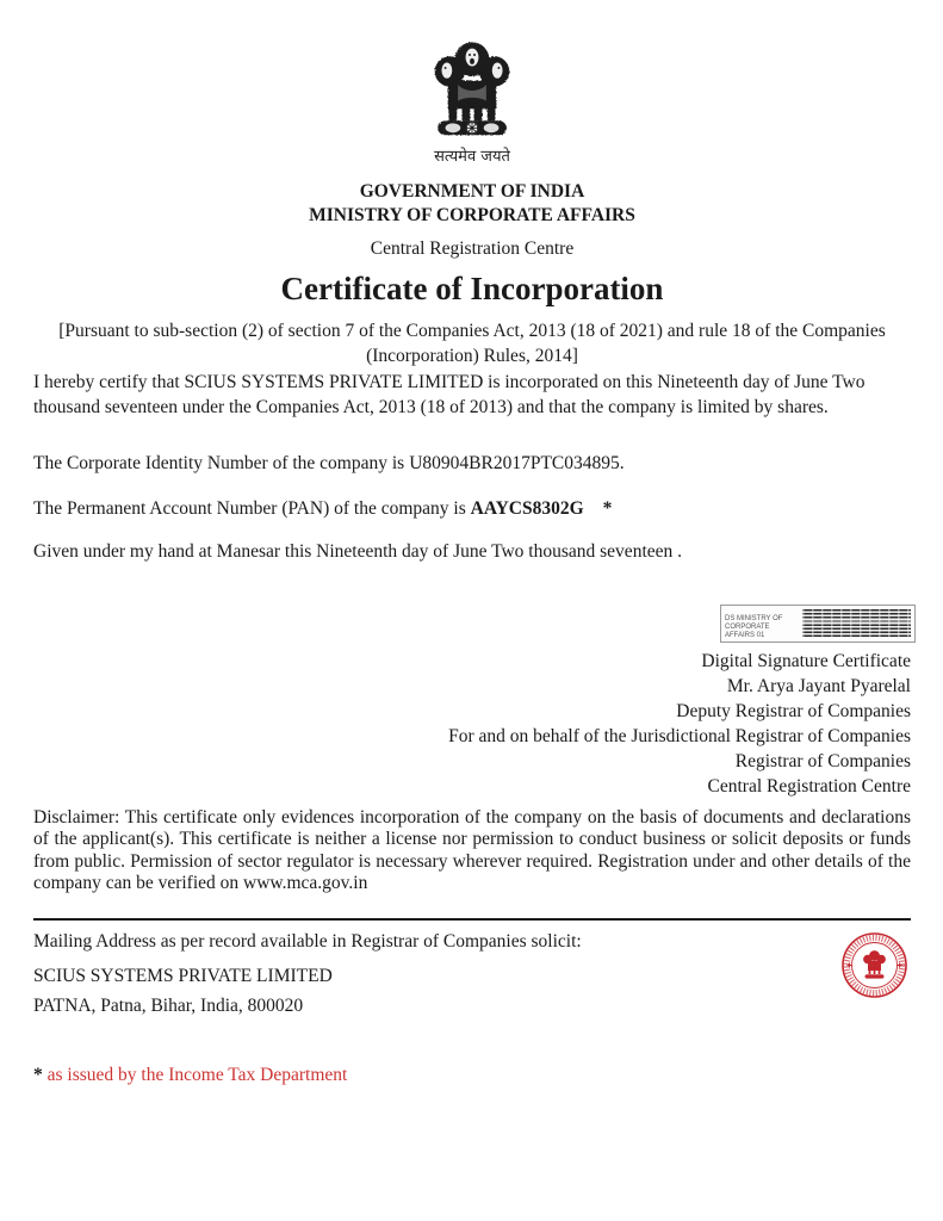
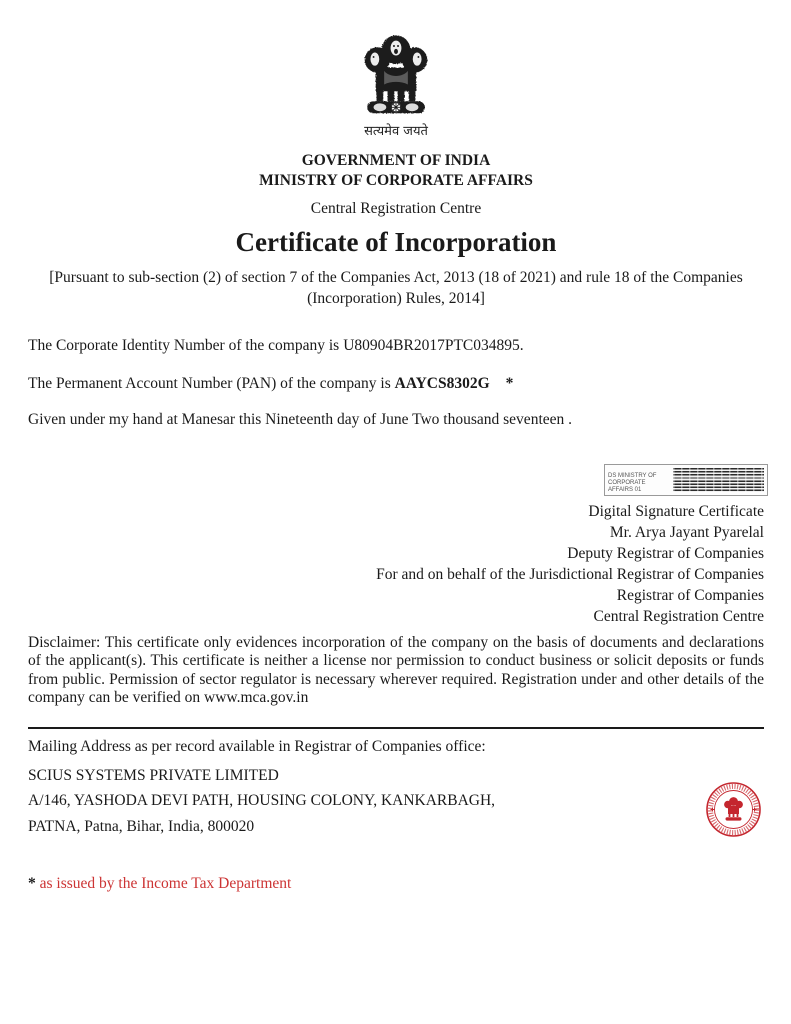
  सत्यमेव जयते
  GOVERNMENT OF INDIA
  MINISTRY OF CORPORATE AFFAIRS
  Central Registration Centre
  Certificate of Incorporation
  [Pursuant to sub-section (2) of section 7 of the Companies Act, 2013 (18 of 2021) and rule 18 of the Companies (Incorporation) Rules, 2014]
- I hereby certify that SCIUS SYSTEMS PRIVATE LIMITED is incorporated on this Nineteenth day of June Two thousand seventeen under the Companies Act, 2013 (18 of 2013) and that the company is limited by shares.
  The Corporate Identity Number of the company is U80904BR2017PTC034895.
  The Permanent Account Number (PAN) of the company is AAYCS8302G *
  Given under my hand at Manesar this Nineteenth day of June Two thousand seventeen .
  Digital Signature Certificate
  Mr. Arya Jayant Pyarelal
  Deputy Registrar of Companies
  For and on behalf of the Jurisdictional Registrar of Companies
  Registrar of Companies
  Central Registration Centre
  Disclaimer: This certificate only evidences incorporation of the company on the basis of documents and declarations of the applicant(s). This certificate is neither a license nor permission to conduct business or solicit deposits or funds from public. Permission of sector regulator is necessary wherever required. Registration under and other details of the company can be verified on www.mca.gov.in
- Mailing Address as per record available in Registrar of Companies solicit:
+ Mailing Address as per record available in Registrar of Companies office:
  SCIUS SYSTEMS PRIVATE LIMITED
+ A/146, YASHODA DEVI PATH, HOUSING COLONY, KANKARBAGH,
  PATNA, Patna, Bihar, India, 800020
  * as issued by the Income Tax Department
